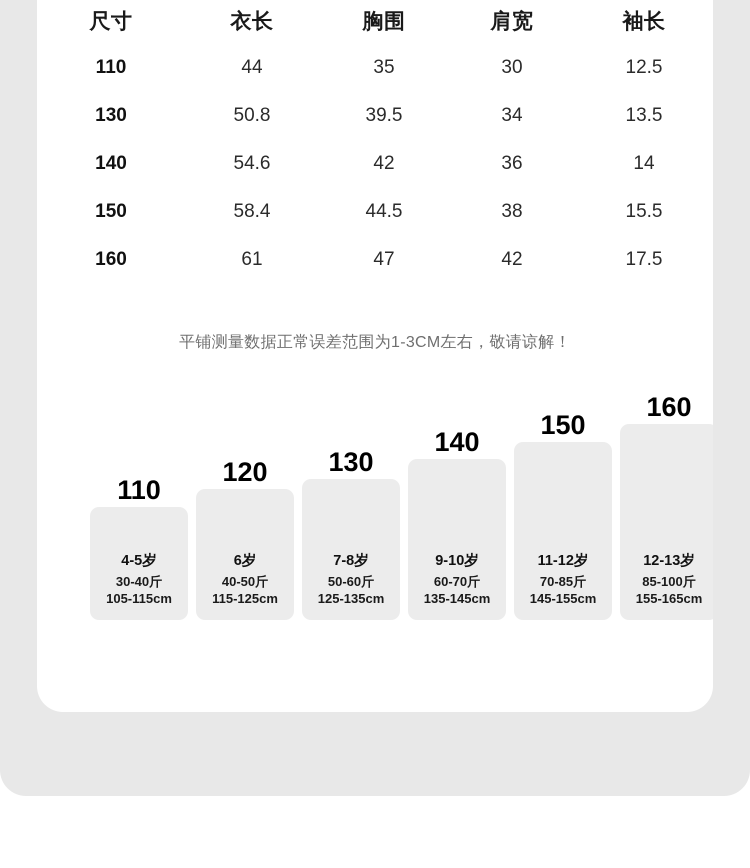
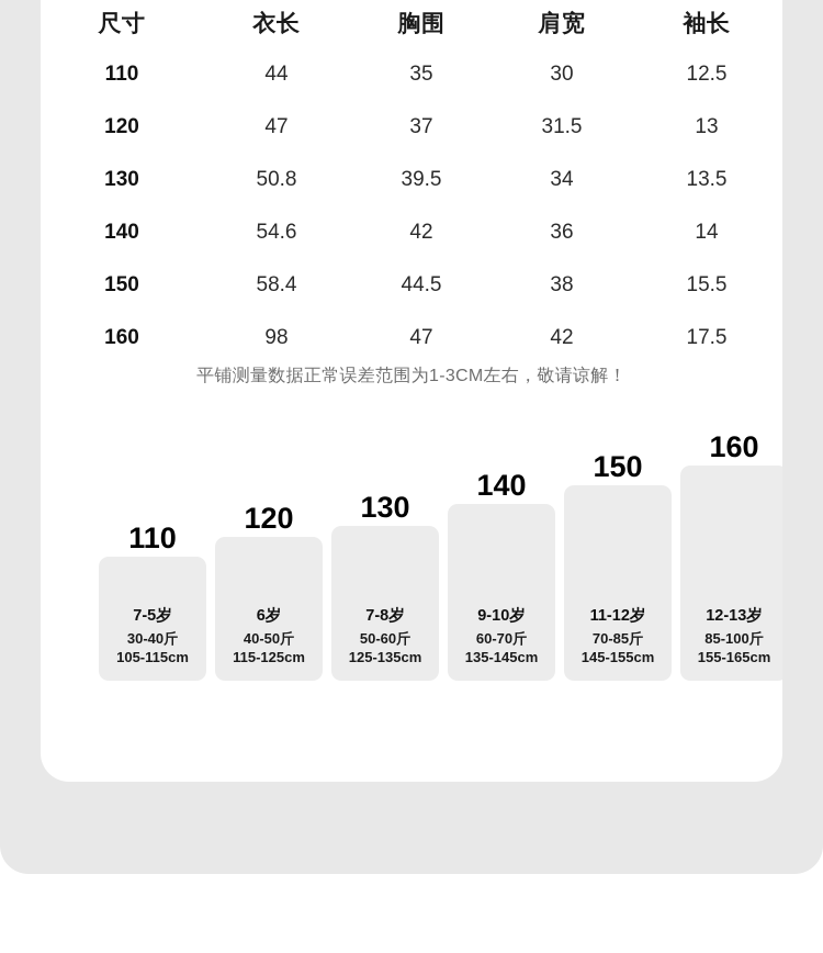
  尺寸	衣长	胸围	肩宽	袖长
  110	44	35	30	12.5
+ 120	47	37	31.5	13
  130	50.8	39.5	34	13.5
  140	54.6	42	36	14
  150	58.4	44.5	38	15.5
- 160	61	47	42	17.5
+ 160	98	47	42	17.5
  平铺测量数据正常误差范围为1-3CM左右，敬请谅解！
  110
- 4-5岁
+ 7-5岁
  30-40斤
  105-115cm
  120
  6岁
  40-50斤
  115-125cm
  130
  7-8岁
  50-60斤
  125-135cm
  140
  9-10岁
  60-70斤
  135-145cm
  150
  11-12岁
  70-85斤
  145-155cm
  160
  12-13岁
  85-100斤
  155-165cm
